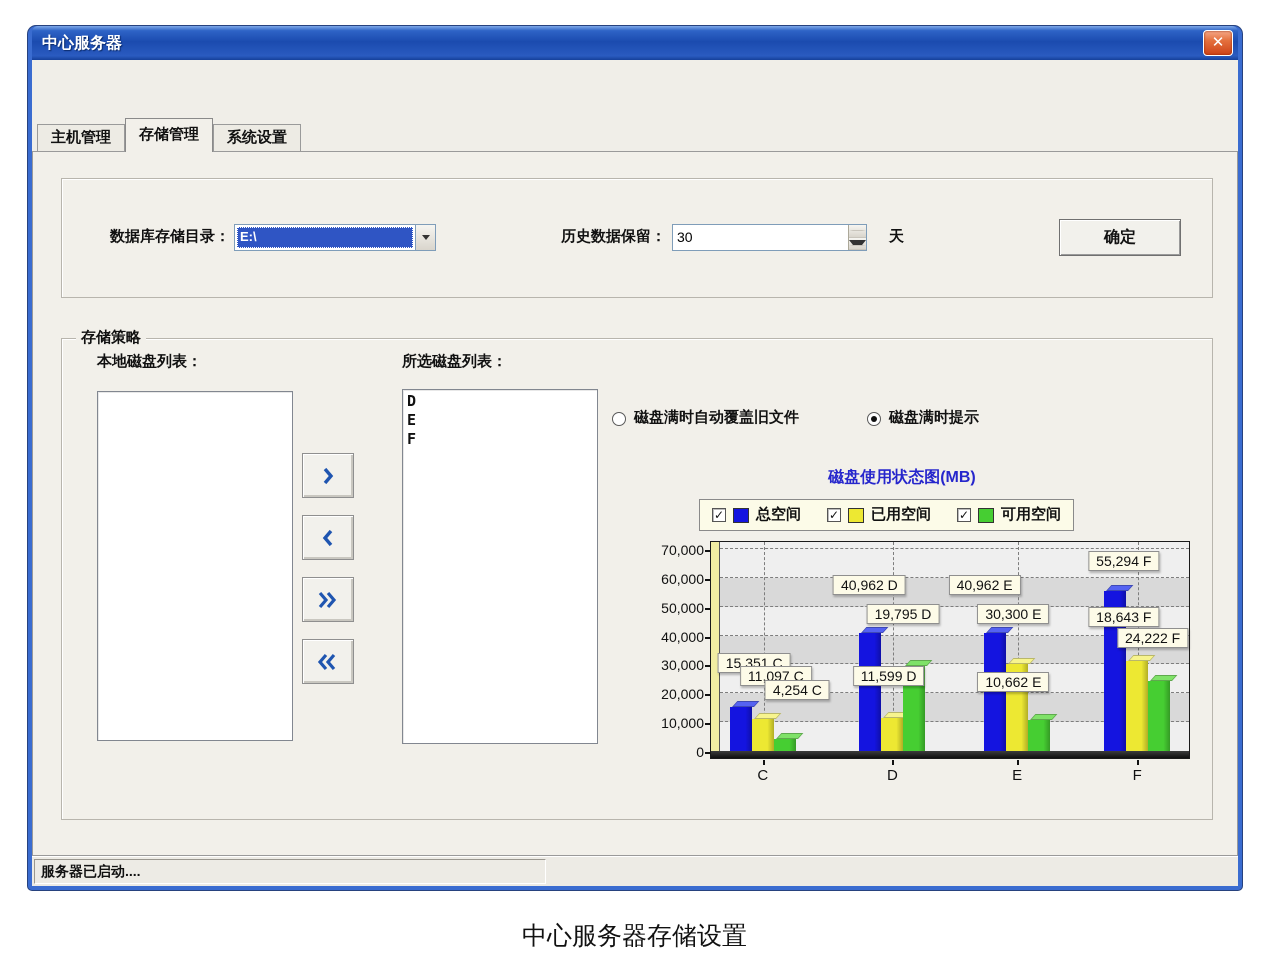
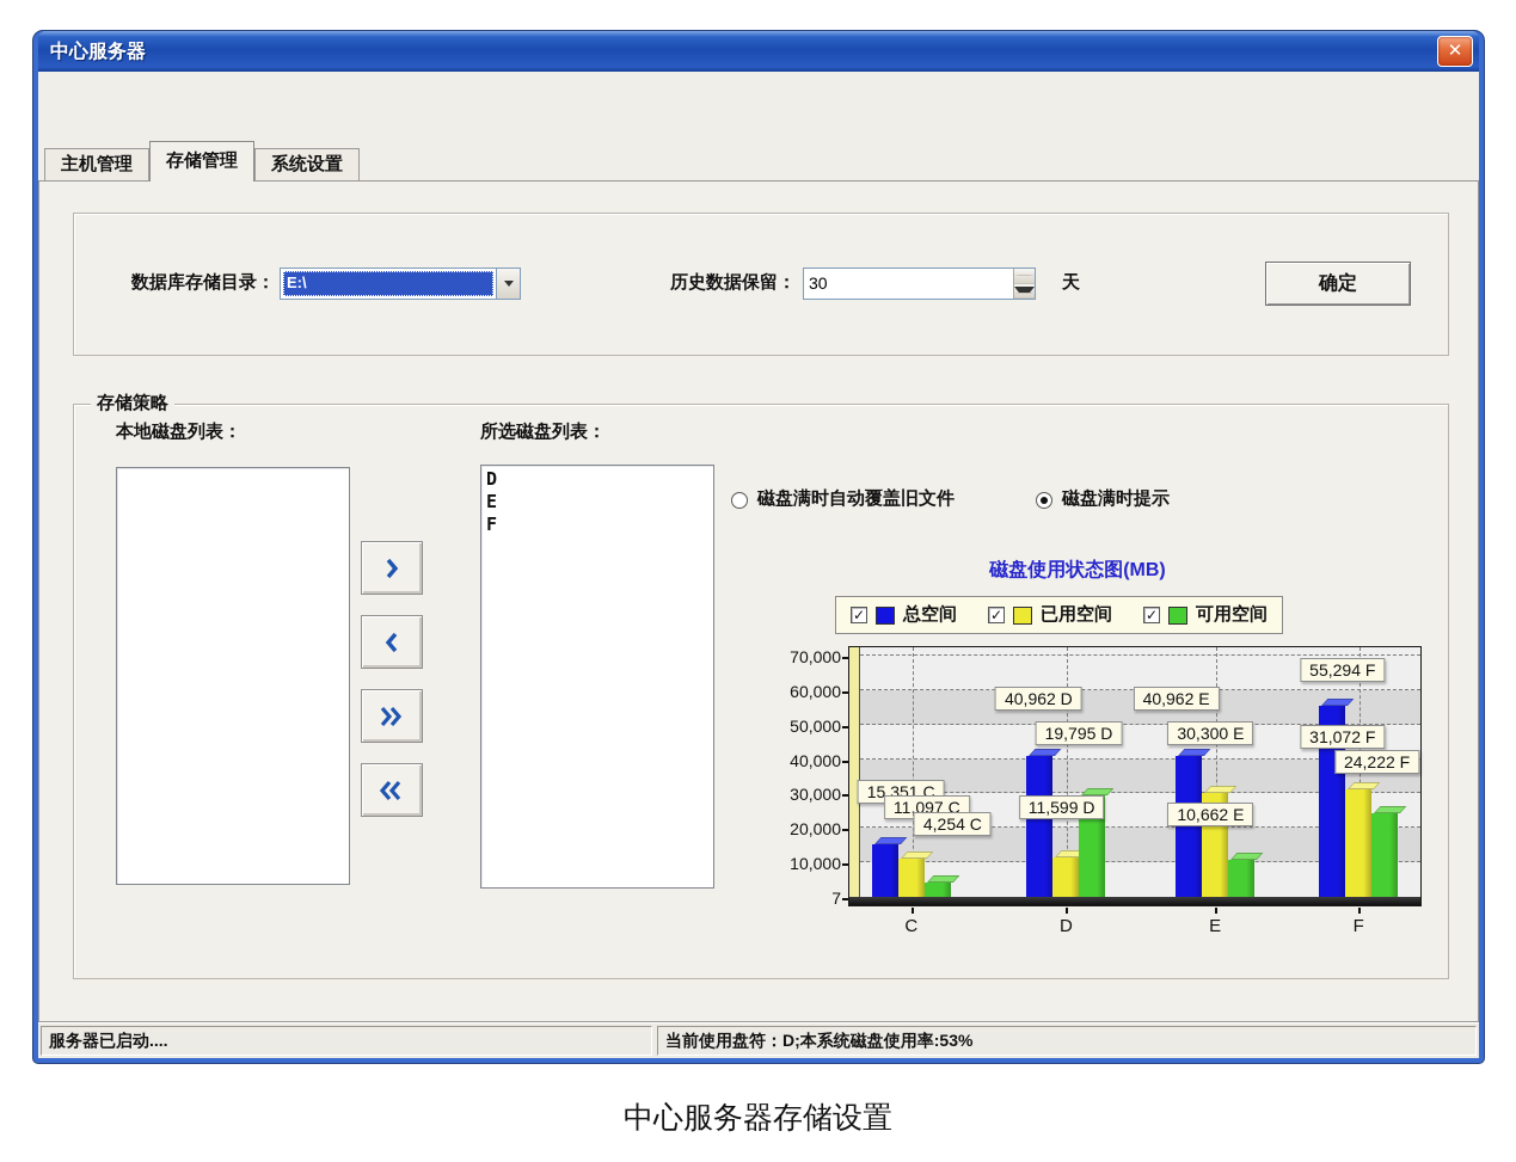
  中心服务器
  ✕
  主机管理 存储管理 系统设置
  数据库存储目录：
  E:\
  历史数据保留：
  30
  天
  确定
  存储策略
  本地磁盘列表：
  所选磁盘列表：
  D
  E
  F
  磁盘满时自动覆盖旧文件
  磁盘满时提示
  磁盘使用状态图(MB)
  ✓
  总空间
  ✓
  已用空间
  ✓
  可用空间
  15,351 C
  11,097 C
  4,254 C
  40,962 D
  19,795 D
  11,599 D
  40,962 E
  30,300 E
  10,662 E
  55,294 F
- 18,643 F
+ 31,072 F
  24,222 F
- 0
+ 7
  10,000
  20,000
  30,000
  40,000
  50,000
  60,000
  70,000
  C
  D
  E
  F
  服务器已启动....
+ 当前使用盘符：D;本系统磁盘使用率:53%
  中心服务器存储设置
